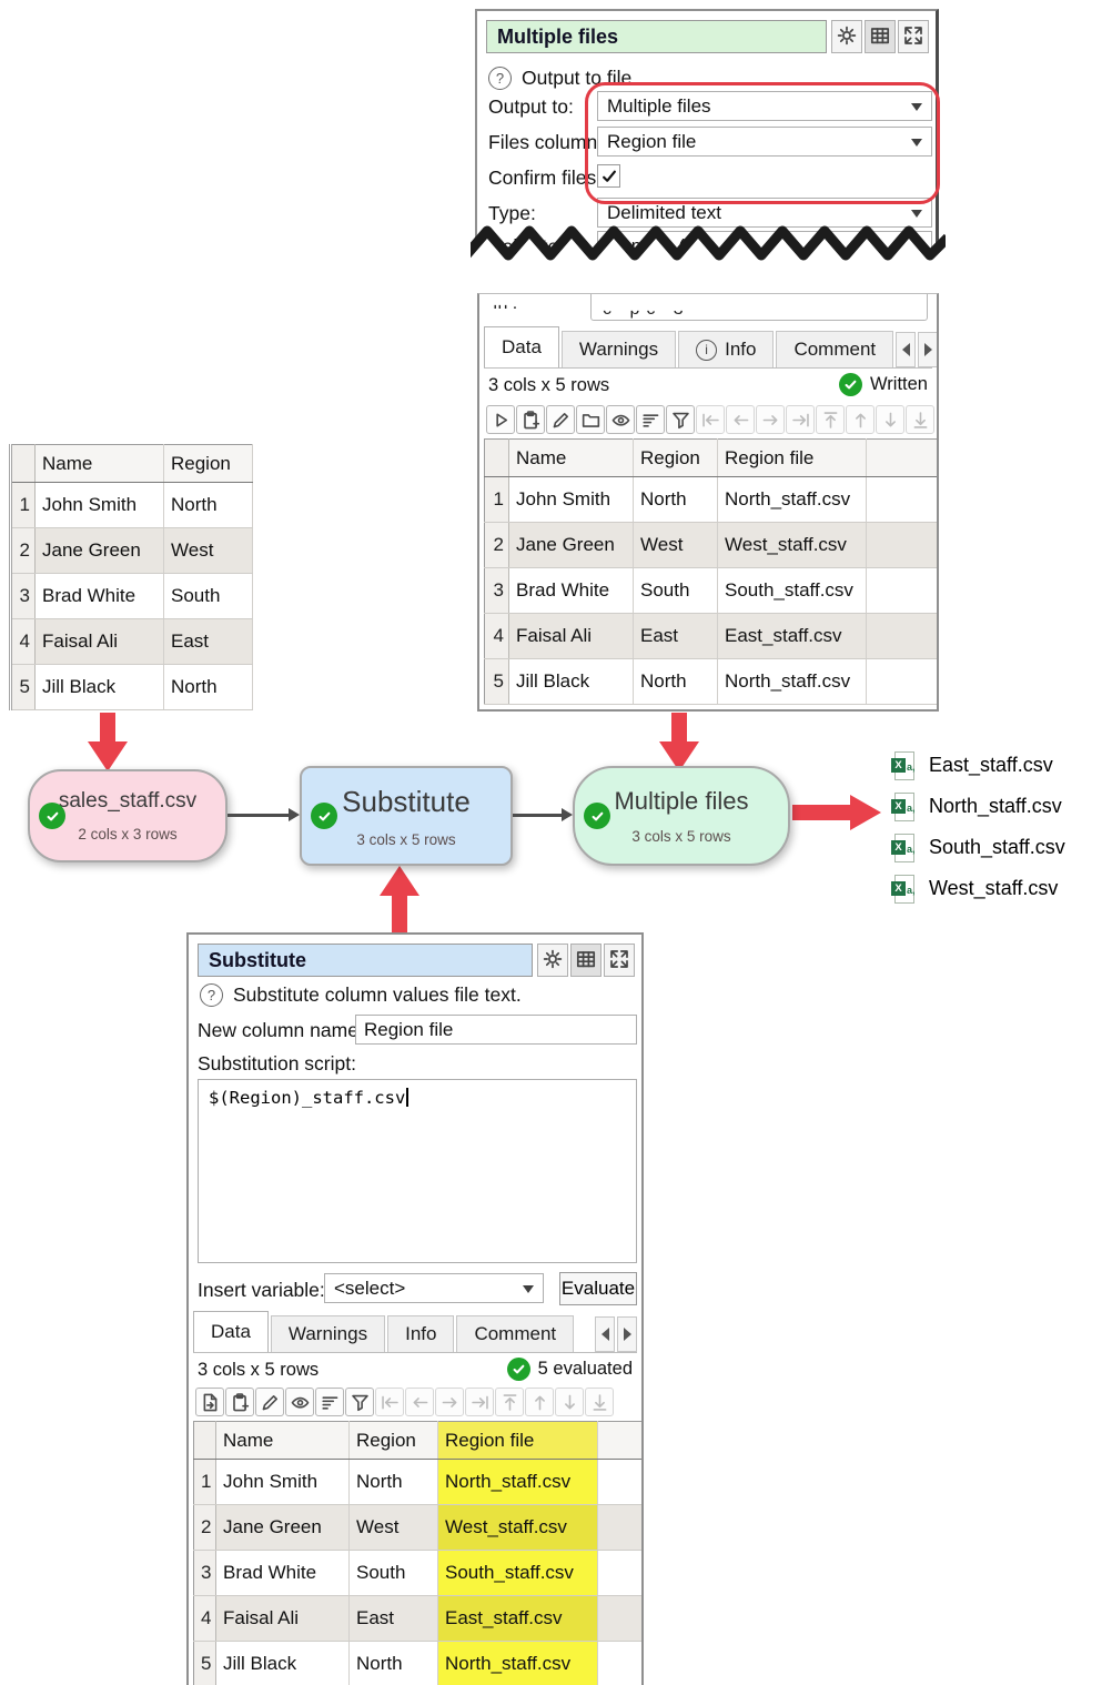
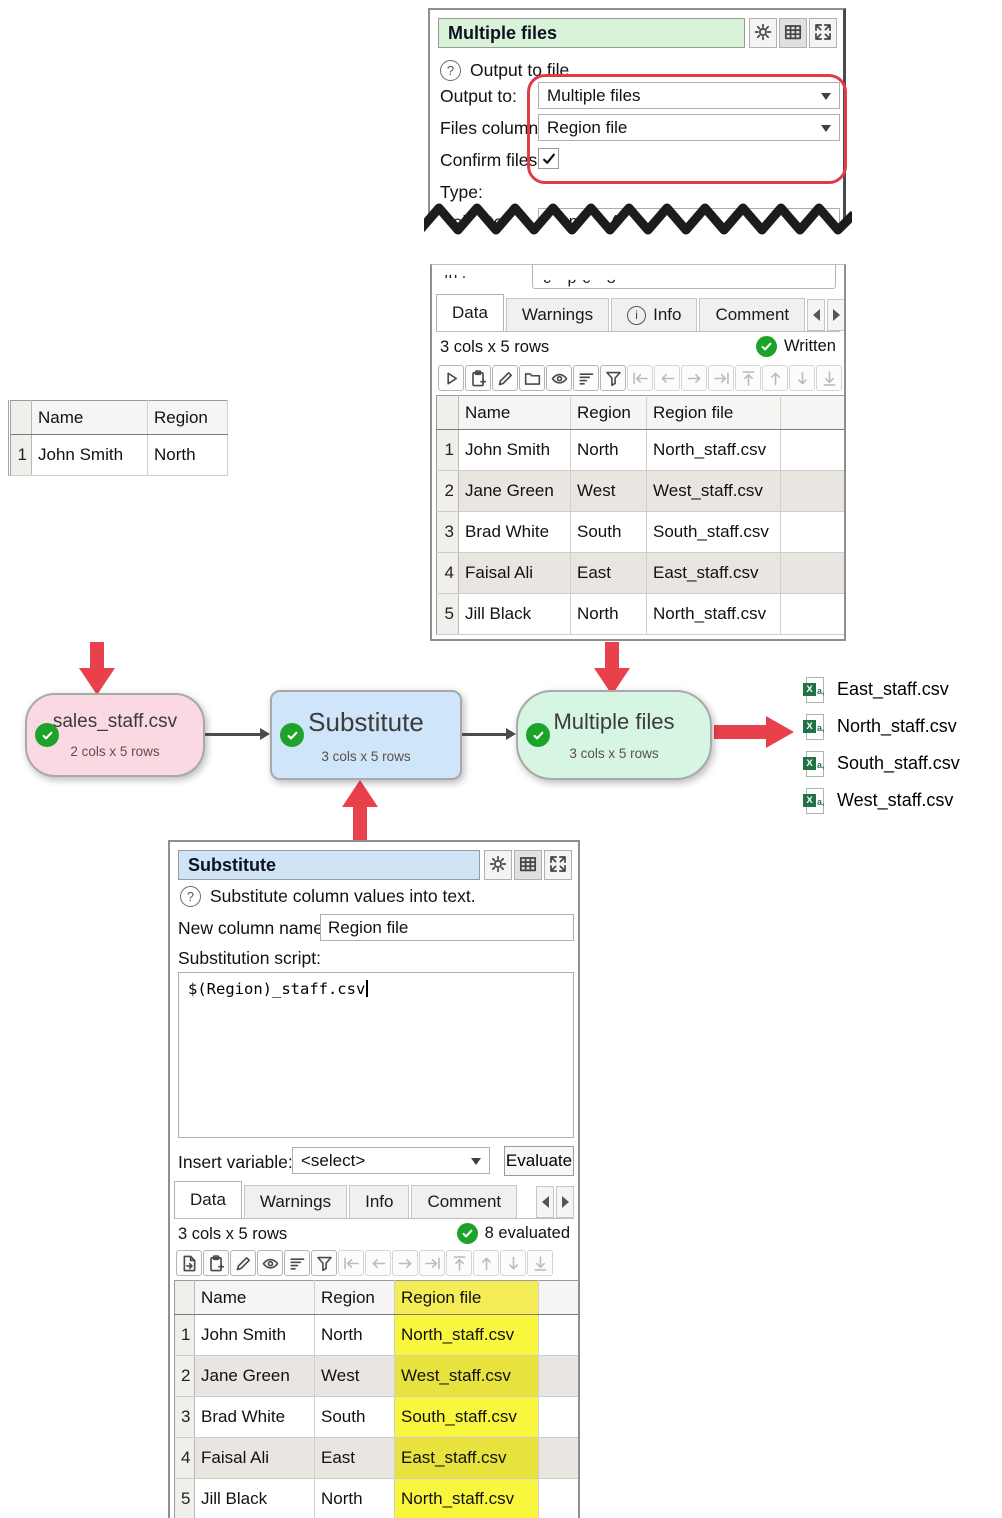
  Multiple files
  ?
  Output to file.
  Output to:
  Multiple files
  Files column
  Region file
  Confirm files
  Type:
- Delimited text
  	Name	Region
  1	John Smith	North
- 2	Jane Green	West
- 3	Brad White	South
- 4	Faisal Ali	East
- 5	Jill Black	North
  Data
  Warnings
  i
  Info
  Comment
  3 cols x 5 rows
  Written
  	Name	Region	Region file
  1	John Smith	North	North_staff.csv
  2	Jane Green	West	West_staff.csv
  3	Brad White	South	South_staff.csv
  4	Faisal Ali	East	East_staff.csv
  5	Jill Black	North	North_staff.csv
  sales_staff.csv
- 2 cols x 3 rows
+ 2 cols x 5 rows
  Substitute
  3 cols x 5 rows
  Multiple files
  3 cols x 5 rows
  X
  a,
  East_staff.csv
  X
  a,
  North_staff.csv
  X
  a,
  South_staff.csv
  X
  a,
  West_staff.csv
  Substitute
  ?
- Substitute column values file text.
+ Substitute column values into text.
  New column name
  Region file
  Substitution script:
  $(Region)_staff.csv
  Insert variable:
  <select>
  Evaluate
  Data
  Warnings
  Info
  Comment
  3 cols x 5 rows
- 5 evaluated
+ 8 evaluated
  	Name	Region	Region file
  1	John Smith	North	North_staff.csv
  2	Jane Green	West	West_staff.csv
  3	Brad White	South	South_staff.csv
  4	Faisal Ali	East	East_staff.csv
  5	Jill Black	North	North_staff.csv
